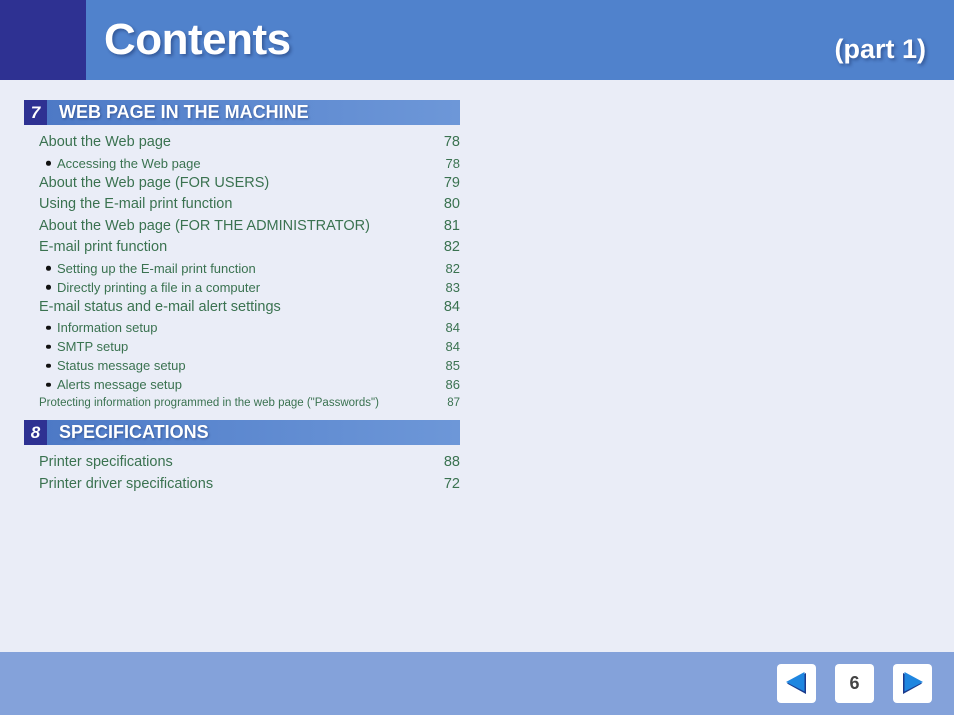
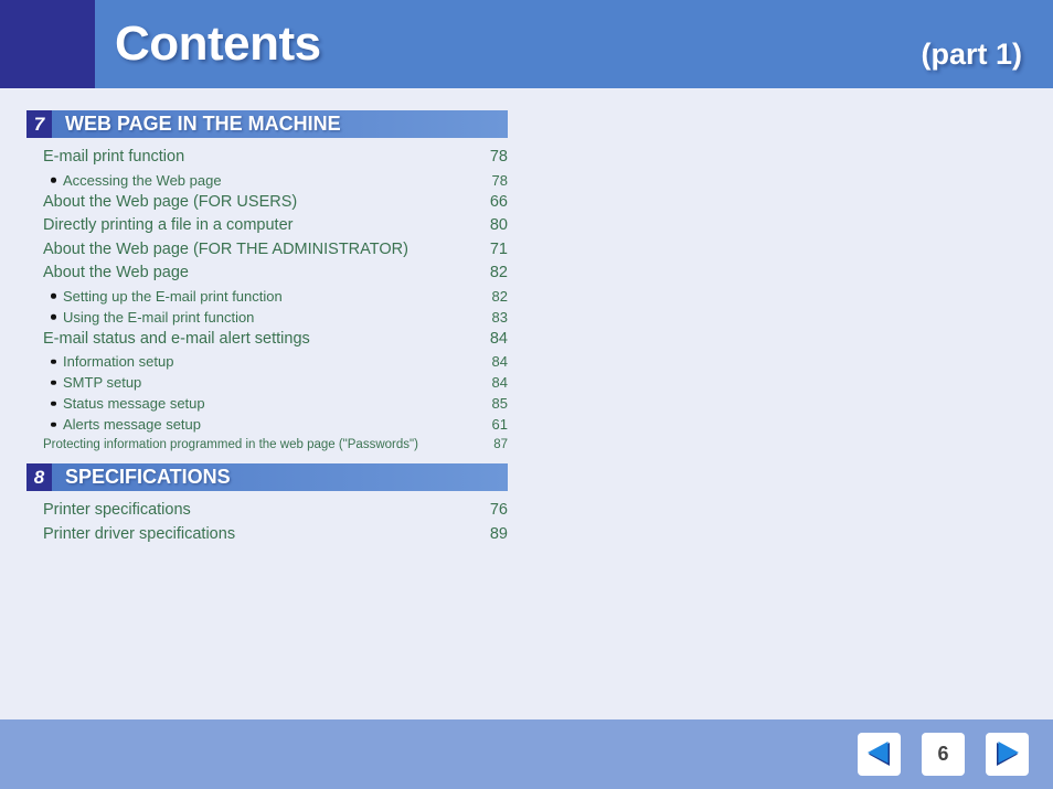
  Contents
  (part 1)
  7
  WEB PAGE IN THE MACHINE
- About the Web page
+ E-mail print function
  78
  Accessing the Web page
  78
  About the Web page (FOR USERS)
- 79
+ 66
- Using the E-mail print function
+ Directly printing a file in a computer
  80
  About the Web page (FOR THE ADMINISTRATOR)
- 81
+ 71
- E-mail print function
+ About the Web page
  82
  Setting up the E-mail print function
  82
- Directly printing a file in a computer
+ Using the E-mail print function
  83
  E-mail status and e-mail alert settings
  84
  Information setup
  84
  SMTP setup
  84
  Status message setup
  85
  Alerts message setup
- 86
+ 61
  Protecting information programmed in the web page ("Passwords")
  87
  8
  SPECIFICATIONS
  Printer specifications
- 88
+ 76
  Printer driver specifications
- 72
+ 89
  6
